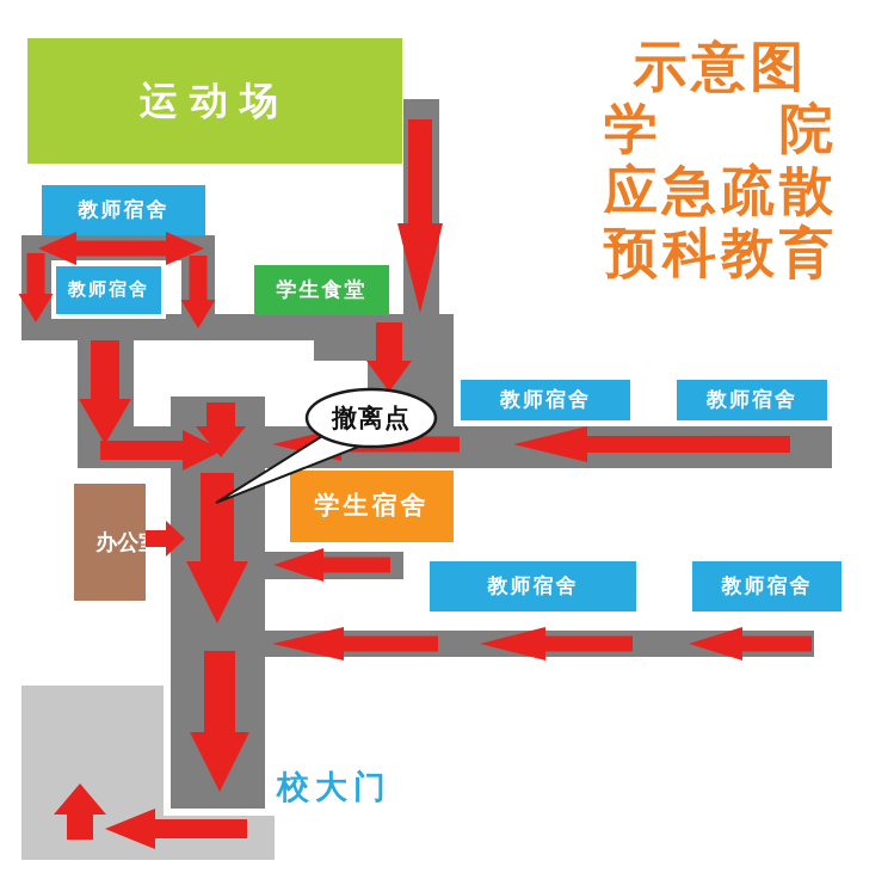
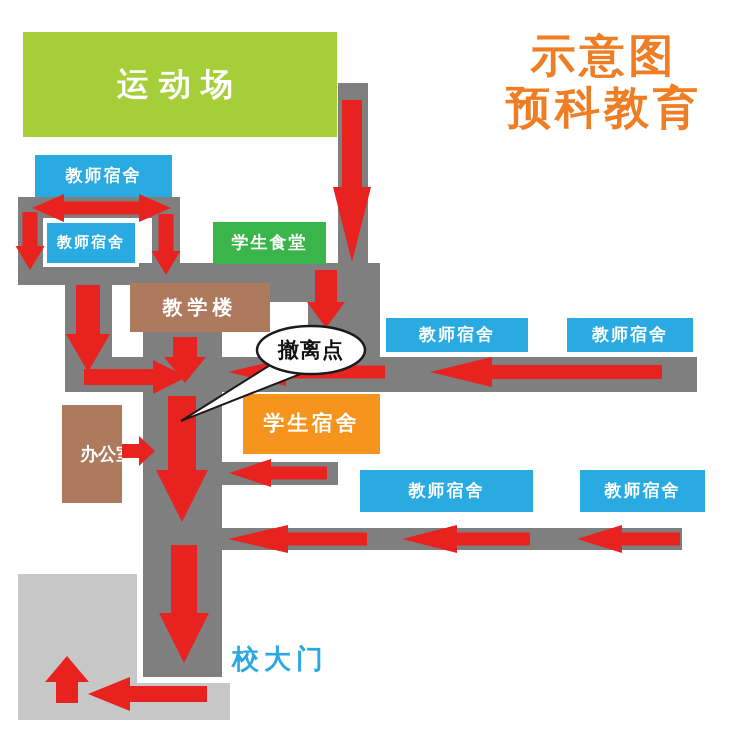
  运动场
  教师宿舍
  教师宿舍
  学生食堂
+ 教学楼
  教师宿舍
  教师宿舍
  学生宿舍
  教师宿舍
  教师宿舍
  撤离点
  校大门
  示意图
- 学 院
- 应急疏散
  预科教育
